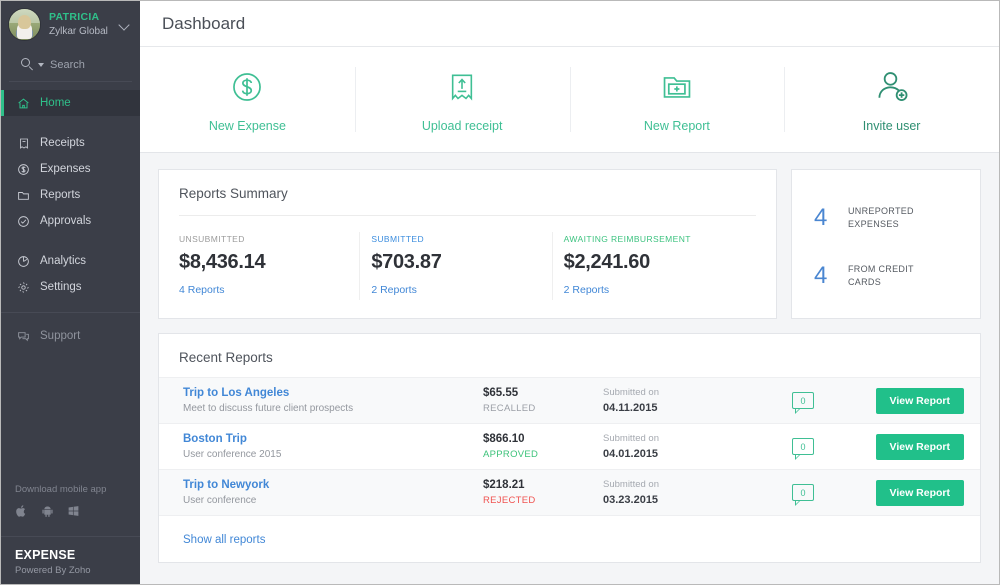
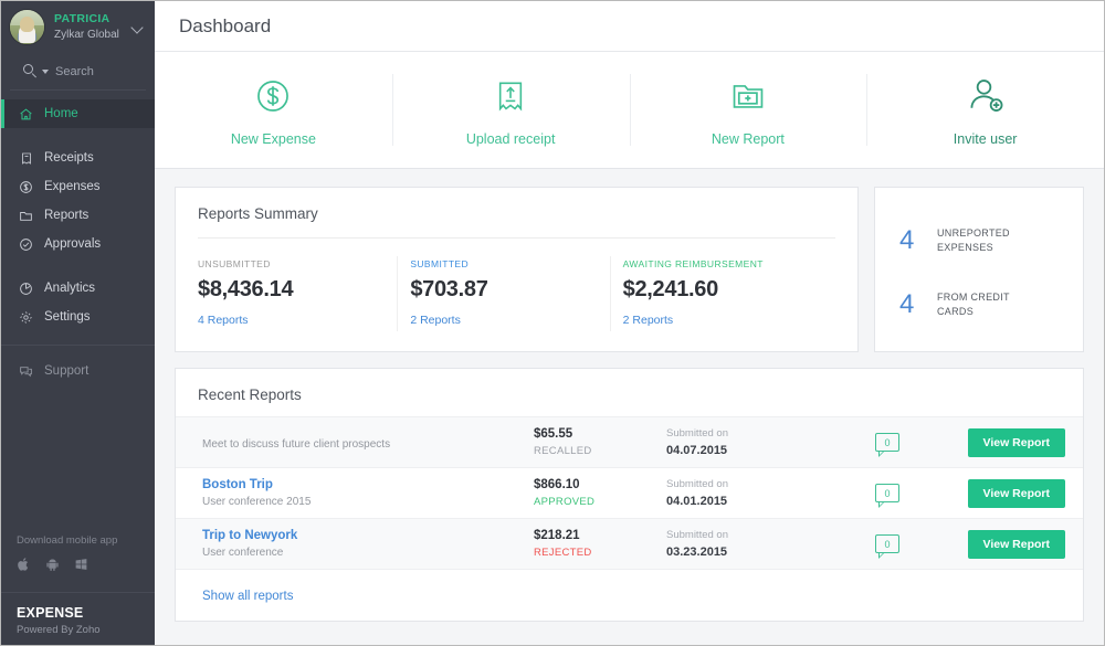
  PATRICIA
  Zylkar Global
  Search
  Home
  Receipts
  Expenses
  Reports
  Approvals
  Analytics
  Settings
  Support
  Download mobile app
  EXPENSE
  Powered By Zoho
  Dashboard
  New Expense
  Upload receipt
  New Report
  Invite user
  Reports Summary
  UNSUBMITTED
  $8,436.14
  4 Reports
  SUBMITTED
  $703.87
  2 Reports
  AWAITING REIMBURSEMENT
  $2,241.60
  2 Reports
  4
  UNREPORTED
  EXPENSES
  4
  FROM CREDIT
  CARDS
  Recent Reports
- Trip to Los Angeles
  Meet to discuss future client prospects
  $65.55
  RECALLED
  Submitted on
- 04.11.2015
+ 04.07.2015
  0
  View Report
  Boston Trip
  User conference 2015
  $866.10
  APPROVED
  Submitted on
  04.01.2015
  0
  View Report
  Trip to Newyork
  User conference
  $218.21
  REJECTED
  Submitted on
  03.23.2015
  0
  View Report
  Show all reports
